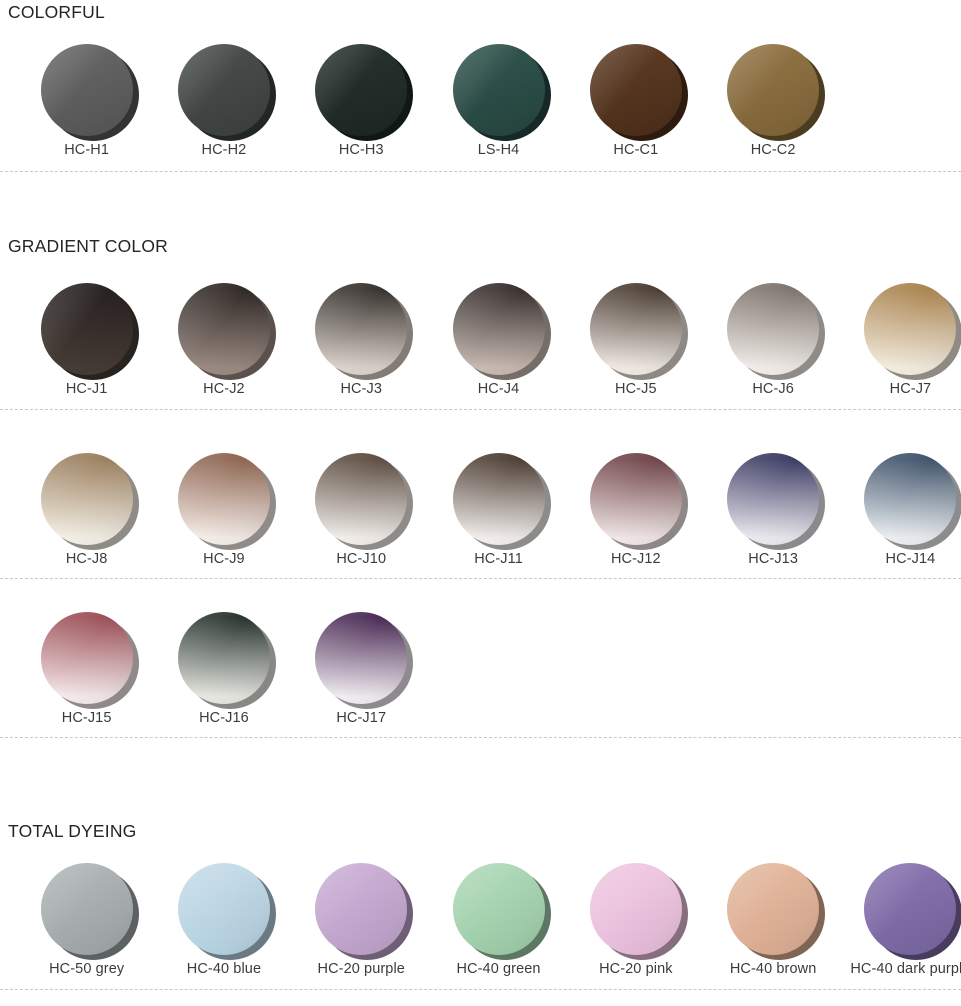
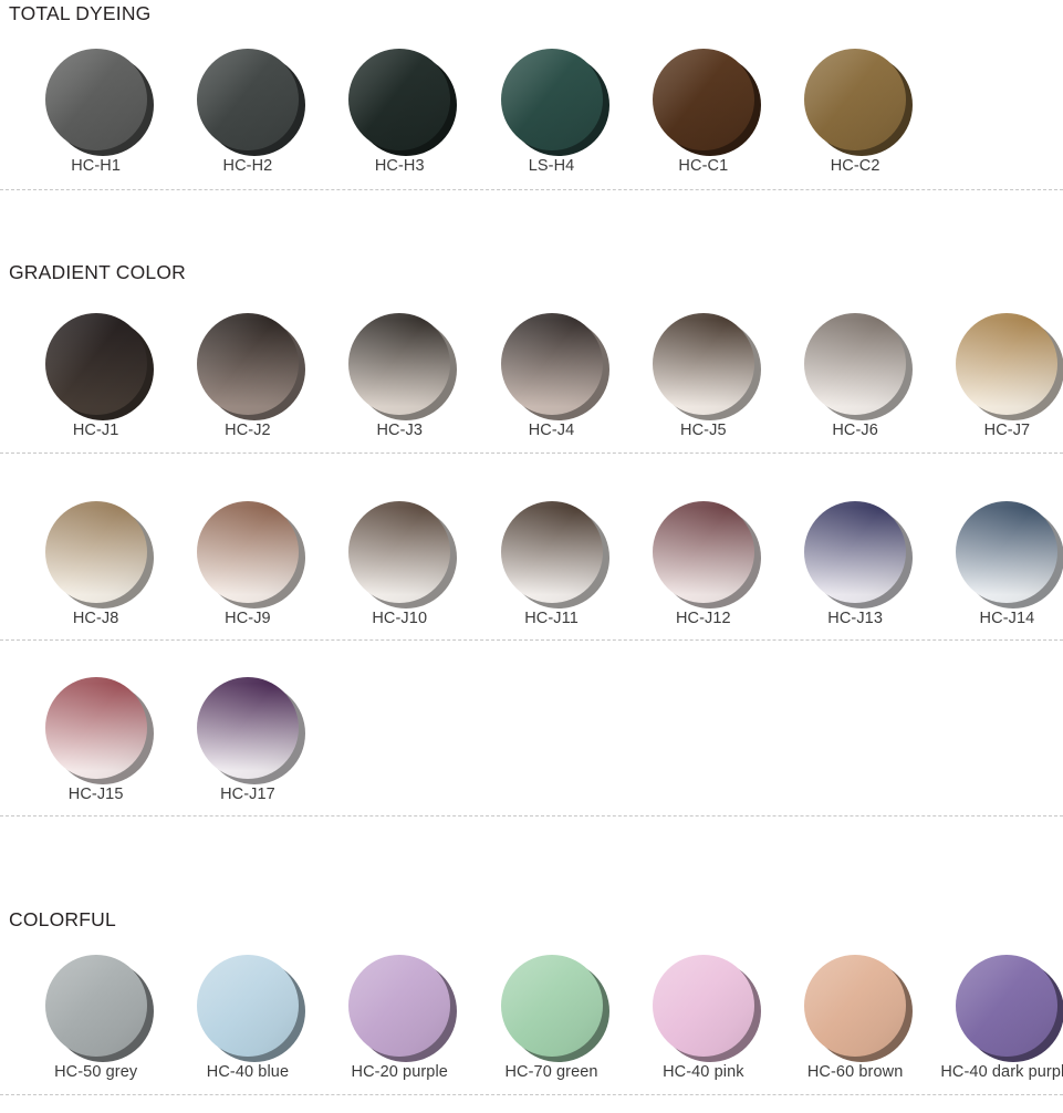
- COLORFUL
+ TOTAL DYEING
  HC-H1
  HC-H2
  HC-H3
  LS-H4
  HC-C1
  HC-C2
  GRADIENT COLOR
  HC-J1
  HC-J2
  HC-J3
  HC-J4
  HC-J5
  HC-J6
  HC-J7
  HC-J8
  HC-J9
  HC-J10
  HC-J11
  HC-J12
  HC-J13
  HC-J14
  HC-J15
- HC-J16
  HC-J17
- TOTAL DYEING
+ COLORFUL
  HC-50 grey
  HC-40 blue
  HC-20 purple
- HC-40 green
+ HC-70 green
- HC-20 pink
+ HC-40 pink
- HC-40 brown
+ HC-60 brown
  HC-40 dark purp
